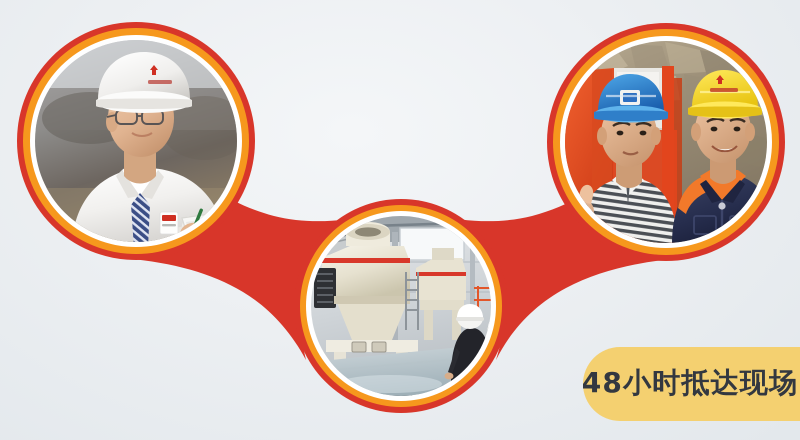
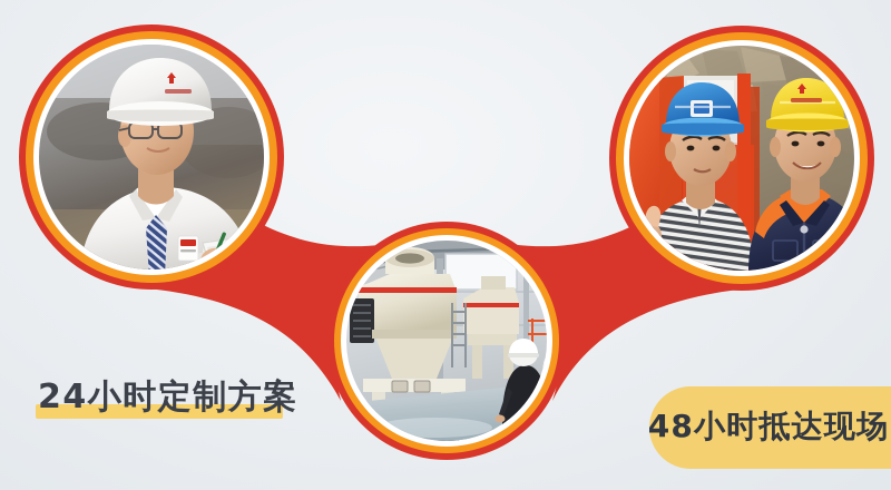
+ 24小时定制方案
  48小时抵达现场
